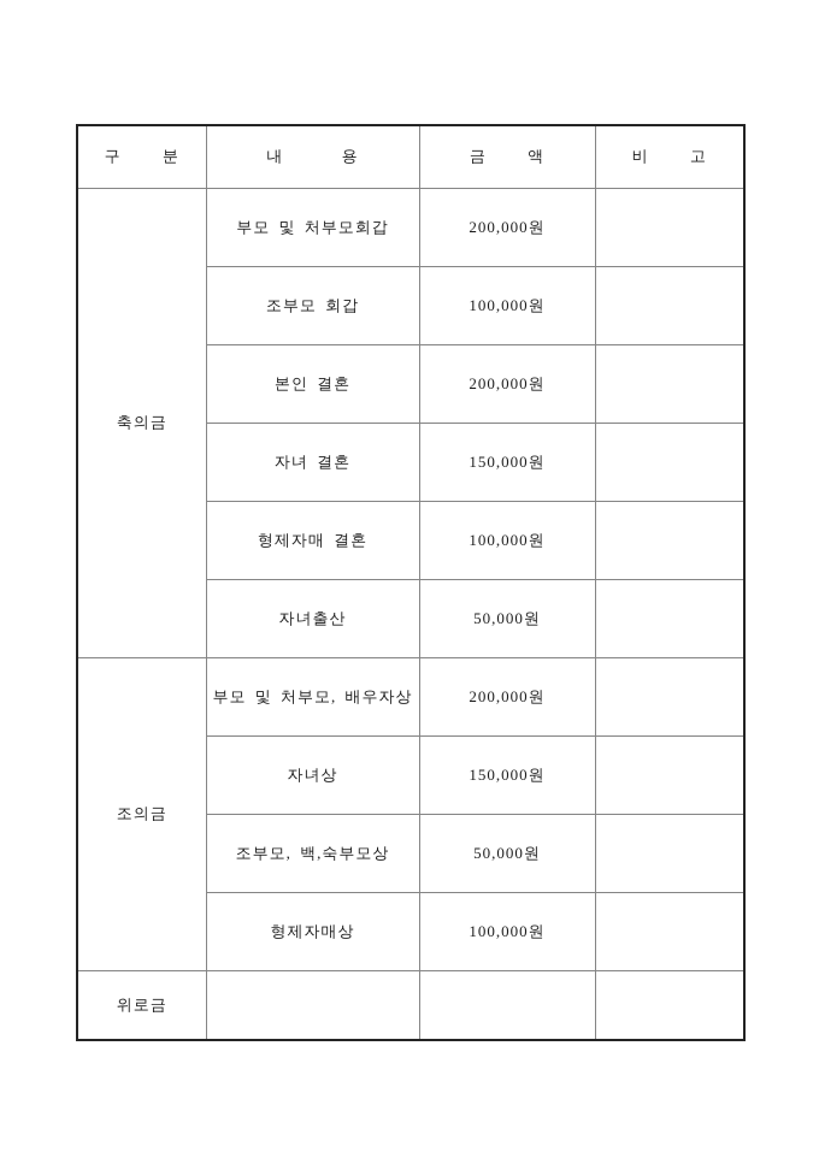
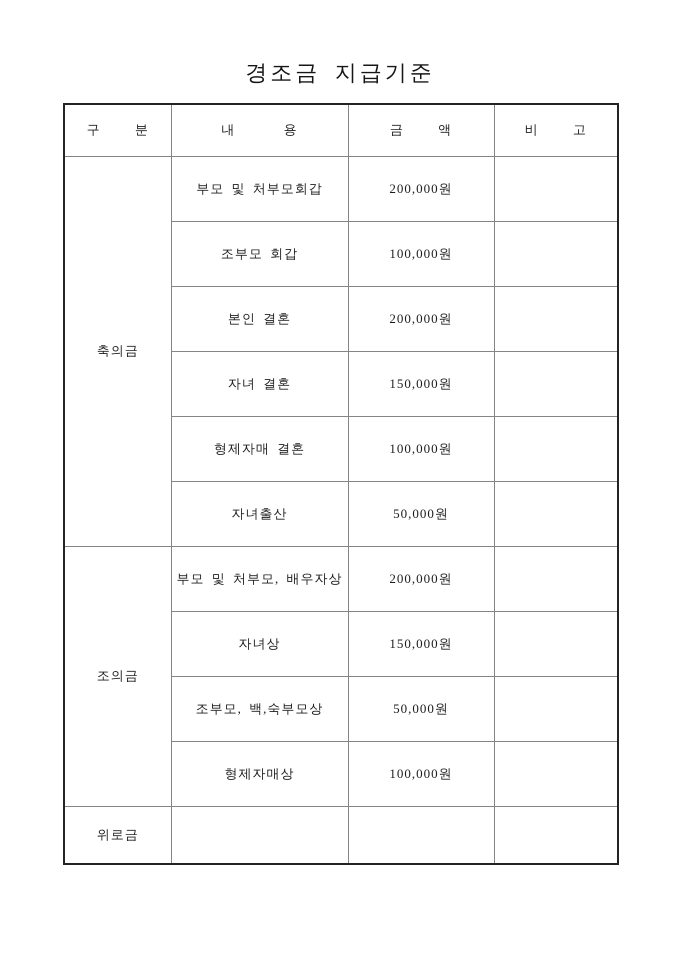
+ 경조금 지급기준
  구 분	내 용	금 액	비 고
  축의금	부모 및 처부모회갑	200,000원
  조부모 회갑	100,000원
  본인 결혼	200,000원
  자녀 결혼	150,000원
  형제자매 결혼	100,000원
  자녀출산	50,000원
  조의금	부모 및 처부모, 배우자상	200,000원
  자녀상	150,000원
  조부모, 백,숙부모상	50,000원
  형제자매상	100,000원
  위로금
